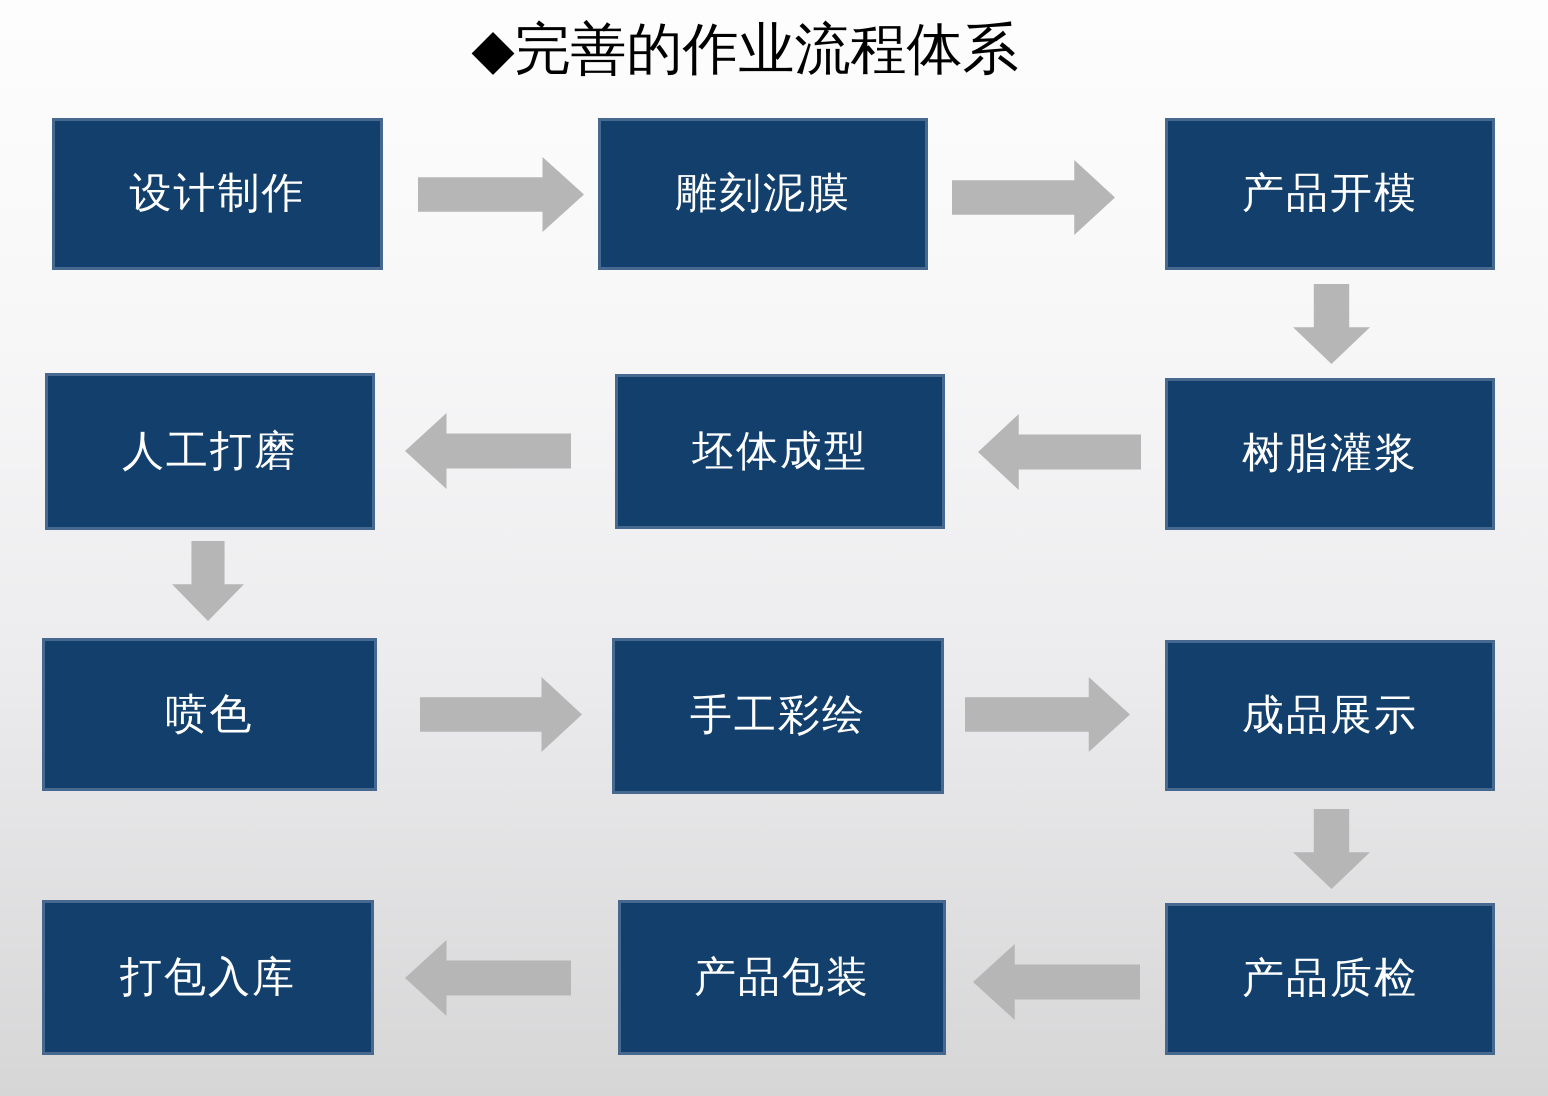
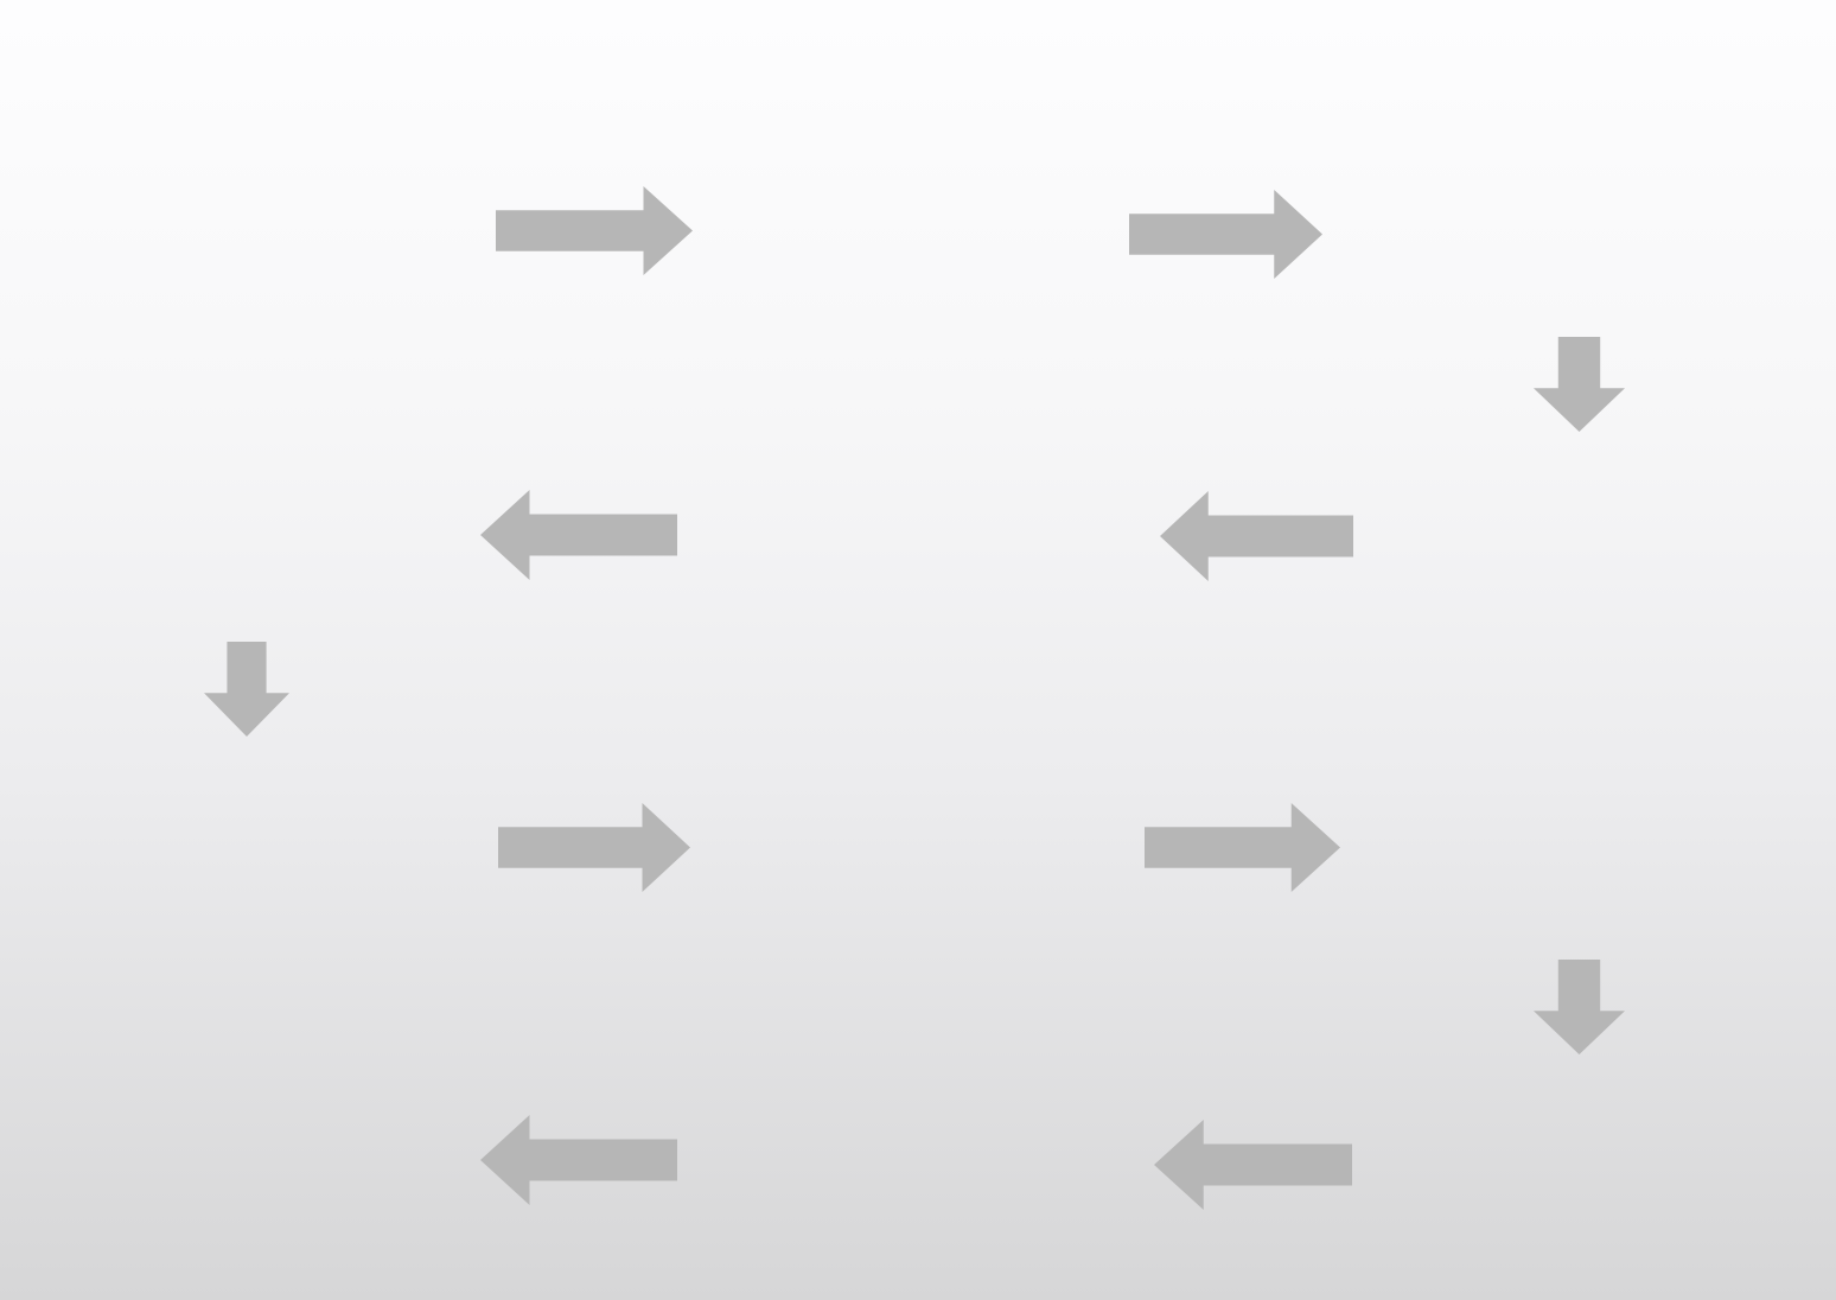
- ◆完善的作业流程体系
- 设计制作
- 雕刻泥膜
- 产品开模
- 人工打磨
- 坯体成型
- 树脂灌浆
- 喷色
- 手工彩绘
- 成品展示
- 打包入库
- 产品包装
- 产品质检
